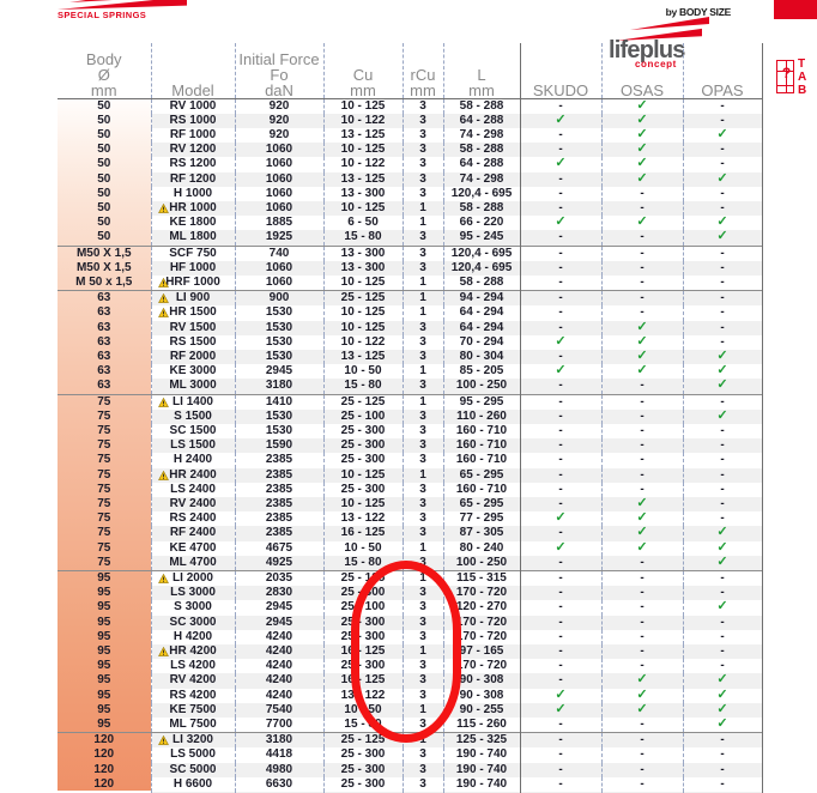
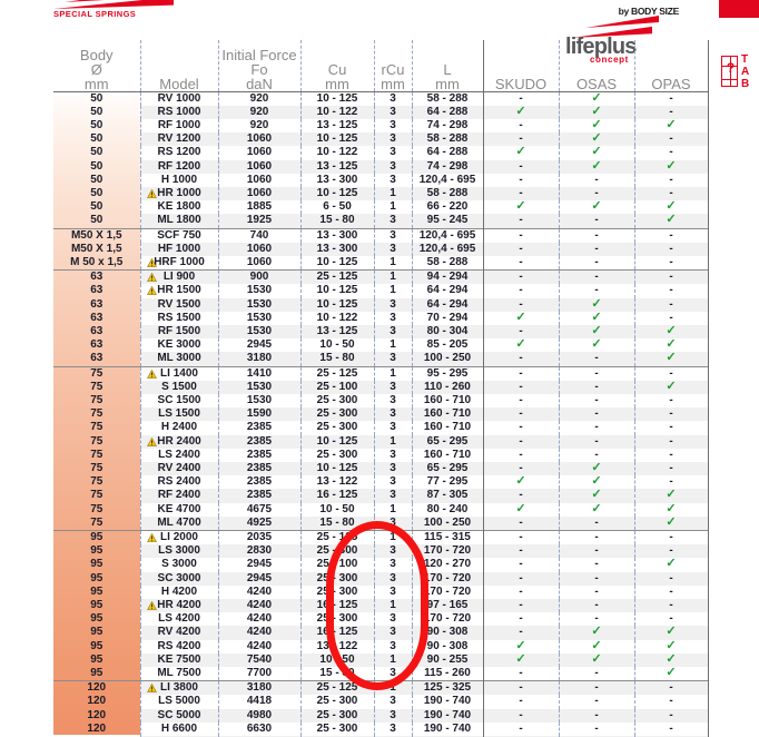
  SPECIAL SPRINGS
  by BODY SIZE
  lifeplus
  concept
  ?
  T
  A
  B
  Body Ø mm	Model	Initial Force Fo daN	Cu mm	rCu mm	L mm	SKUDO	OSAS	OPAS
  50	RV 1000	920	10 - 125	3	58 - 288	-	✓	-
  50	RS 1000	920	10 - 122	3	64 - 288	✓	✓	-
  50	RF 1000	920	13 - 125	3	74 - 298	-	✓	✓
  50	RV 1200	1060	10 - 125	3	58 - 288	-	✓	-
  50	RS 1200	1060	10 - 122	3	64 - 288	✓	✓	-
  50	RF 1200	1060	13 - 125	3	74 - 298	-	✓	✓
  50	H 1000	1060	13 - 300	3	120,4 - 695	-	-	-
  50	HR 1000	1060	10 - 125	1	58 - 288	-	-	-
  50	KE 1800	1885	6 - 50	1	66 - 220	✓	✓	✓
  50	ML 1800	1925	15 - 80	3	95 - 245	-	-	✓
  M50 X 1,5	SCF 750	740	13 - 300	3	120,4 - 695	-	-	-
  M50 X 1,5	HF 1000	1060	13 - 300	3	120,4 - 695	-	-	-
  M 50 x 1,5	HRF 1000	1060	10 - 125	1	58 - 288	-	-	-
  63	LI 900	900	25 - 125	1	94 - 294	-	-	-
  63	HR 1500	1530	10 - 125	1	64 - 294	-	-	-
  63	RV 1500	1530	10 - 125	3	64 - 294	-	✓	-
  63	RS 1500	1530	10 - 122	3	70 - 294	✓	✓	-
- 63	RF 2000	1530	13 - 125	3	80 - 304	-	✓	✓
+ 63	RF 1500	1530	13 - 125	3	80 - 304	-	✓	✓
  63	KE 3000	2945	10 - 50	1	85 - 205	✓	✓	✓
  63	ML 3000	3180	15 - 80	3	100 - 250	-	-	✓
  75	LI 1400	1410	25 - 125	1	95 - 295	-	-	-
  75	S 1500	1530	25 - 100	3	110 - 260	-	-	✓
  75	SC 1500	1530	25 - 300	3	160 - 710	-	-	-
  75	LS 1500	1590	25 - 300	3	160 - 710	-	-	-
  75	H 2400	2385	25 - 300	3	160 - 710	-	-	-
  75	HR 2400	2385	10 - 125	1	65 - 295	-	-	-
  75	LS 2400	2385	25 - 300	3	160 - 710	-	-	-
  75	RV 2400	2385	10 - 125	3	65 - 295	-	✓	-
  75	RS 2400	2385	13 - 122	3	77 - 295	✓	✓	-
  75	RF 2400	2385	16 - 125	3	87 - 305	-	✓	✓
  75	KE 4700	4675	10 - 50	1	80 - 240	✓	✓	✓
  75	ML 4700	4925	15 - 80	3	100 - 250	-	-	✓
  95	LI 2000	2035	25 - 125	1	115 - 315	-	-	-
  95	LS 3000	2830	25 - 300	3	170 - 720	-	-	-
  95	S 3000	2945	25 - 100	3	120 - 270	-	-	✓
  95	SC 3000	2945	25 - 300	3	170 - 720	-	-	-
  95	H 4200	4240	25 - 300	3	170 - 720	-	-	-
  95	HR 4200	4240	16 - 125	1	97 - 165	-	-	-
  95	LS 4200	4240	25 - 300	3	170 - 720	-	-	-
  95	RV 4200	4240	16 - 125	3	90 - 308	-	✓	✓
  95	RS 4200	4240	13 - 122	3	90 - 308	✓	✓	✓
  95	KE 7500	7540	10 - 50	1	90 - 255	✓	✓	✓
  95	ML 7500	7700	15 - 80	3	115 - 260	-	-	✓
- 120	LI 3200	3180	25 - 125	1	125 - 325	-	-	-
+ 120	LI 3800	3180	25 - 125	1	125 - 325	-	-	-
  120	LS 5000	4418	25 - 300	3	190 - 740	-	-	-
  120	SC 5000	4980	25 - 300	3	190 - 740	-	-	-
  120	H 6600	6630	25 - 300	3	190 - 740	-	-	-
